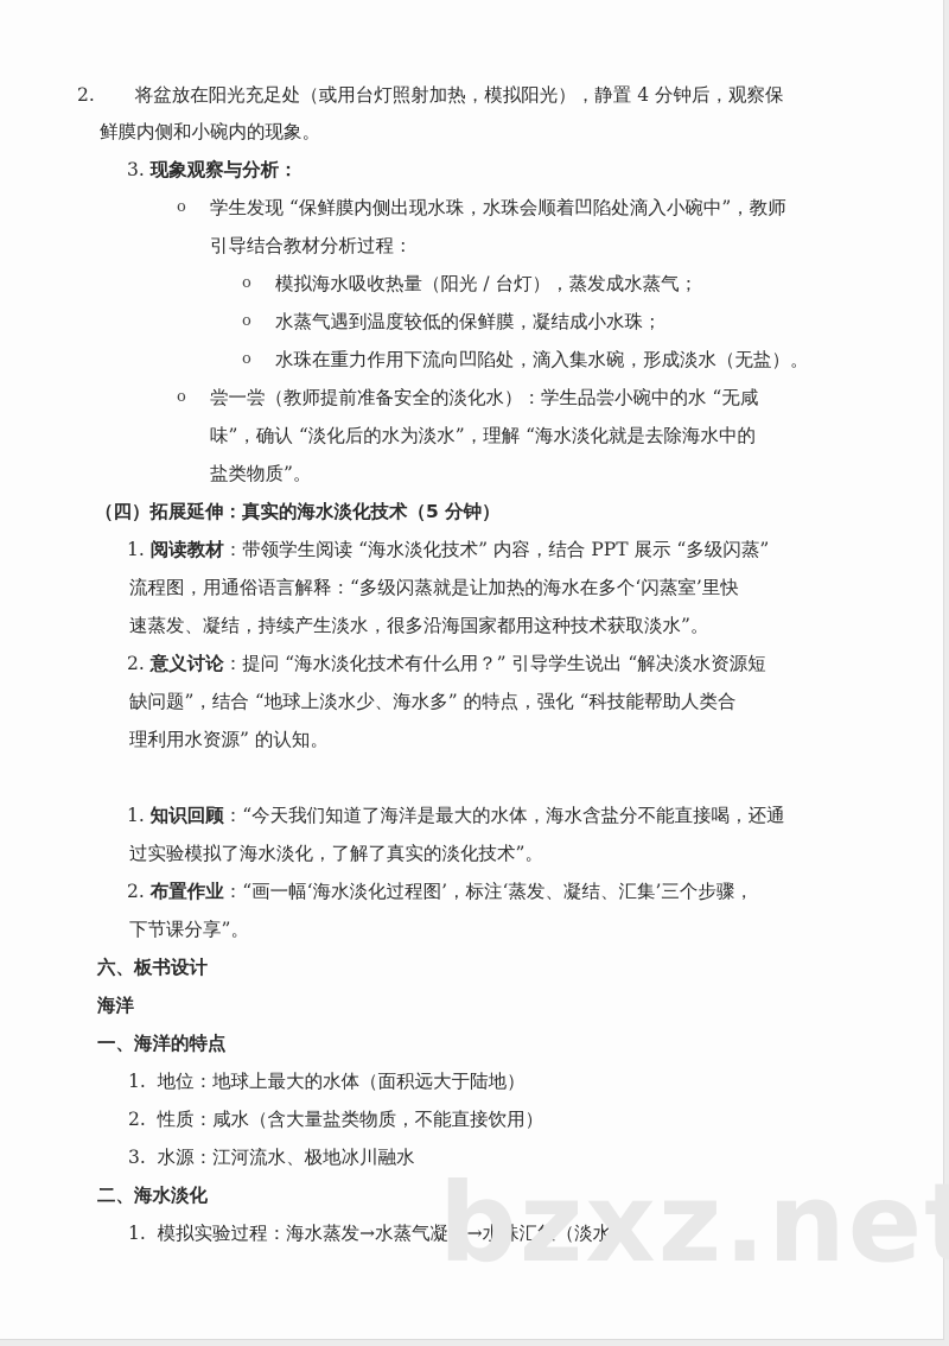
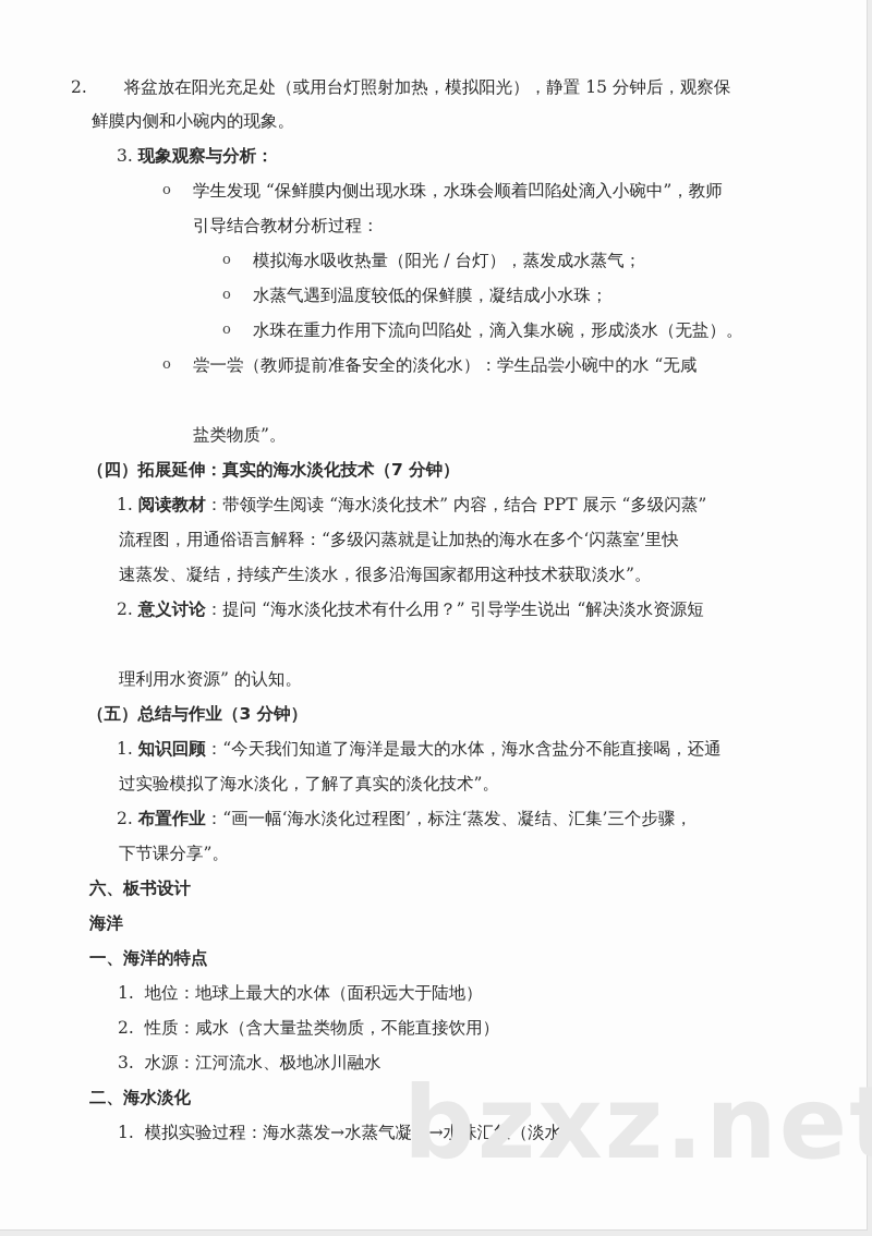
- 2. 将盆放在阳光充足处（或用台灯照射加热，模拟阳光），静置 4 分钟后，观察保
+ 2. 将盆放在阳光充足处（或用台灯照射加热，模拟阳光），静置 15 分钟后，观察保
  鲜膜内侧和小碗内的现象。
  3. 现象观察与分析：
  o
  学生发现 “保鲜膜内侧出现水珠，水珠会顺着凹陷处滴入小碗中”，教师
  引导结合教材分析过程：
  o
  模拟海水吸收热量（阳光 / 台灯），蒸发成水蒸气；
  o
  水蒸气遇到温度较低的保鲜膜，凝结成小水珠；
  o
  水珠在重力作用下流向凹陷处，滴入集水碗，形成淡水（无盐）。
  o
  尝一尝（教师提前准备安全的淡化水）：学生品尝小碗中的水 “无咸
- 味”，确认 “淡化后的水为淡水”，理解 “海水淡化就是去除海水中的
  盐类物质”。
- （四）拓展延伸：真实的海水淡化技术（5 分钟）
+ （四）拓展延伸：真实的海水淡化技术（7 分钟）
  1. 阅读教材：带领学生阅读 “海水淡化技术” 内容，结合 PPT 展示 “多级闪蒸”
  流程图，用通俗语言解释：“多级闪蒸就是让加热的海水在多个‘闪蒸室’里快
  速蒸发、凝结，持续产生淡水，很多沿海国家都用这种技术获取淡水”。
  2. 意义讨论：提问 “海水淡化技术有什么用？” 引导学生说出 “解决淡水资源短
- 缺问题”，结合 “地球上淡水少、海水多” 的特点，强化 “科技能帮助人类合
  理利用水资源” 的认知。
+ （五）总结与作业（3 分钟）
  1. 知识回顾：“今天我们知道了海洋是最大的水体，海水含盐分不能直接喝，还通
  过实验模拟了海水淡化，了解了真实的淡化技术”。
  2. 布置作业：“画一幅‘海水淡化过程图’，标注‘蒸发、凝结、汇集’三个步骤，
  下节课分享”。
  六、板书设计
  海洋
  一、海洋的特点
  1. 地位：地球上最大的水体（面积远大于陆地）
  2. 性质：咸水（含大量盐类物质，不能直接饮用）
  3. 水源：江河流水、极地冰川融水
  二、海水淡化
  1. 模拟实验过程：海水蒸发→水蒸气凝结→水珠汇集（淡水）
  bzxz.ne
